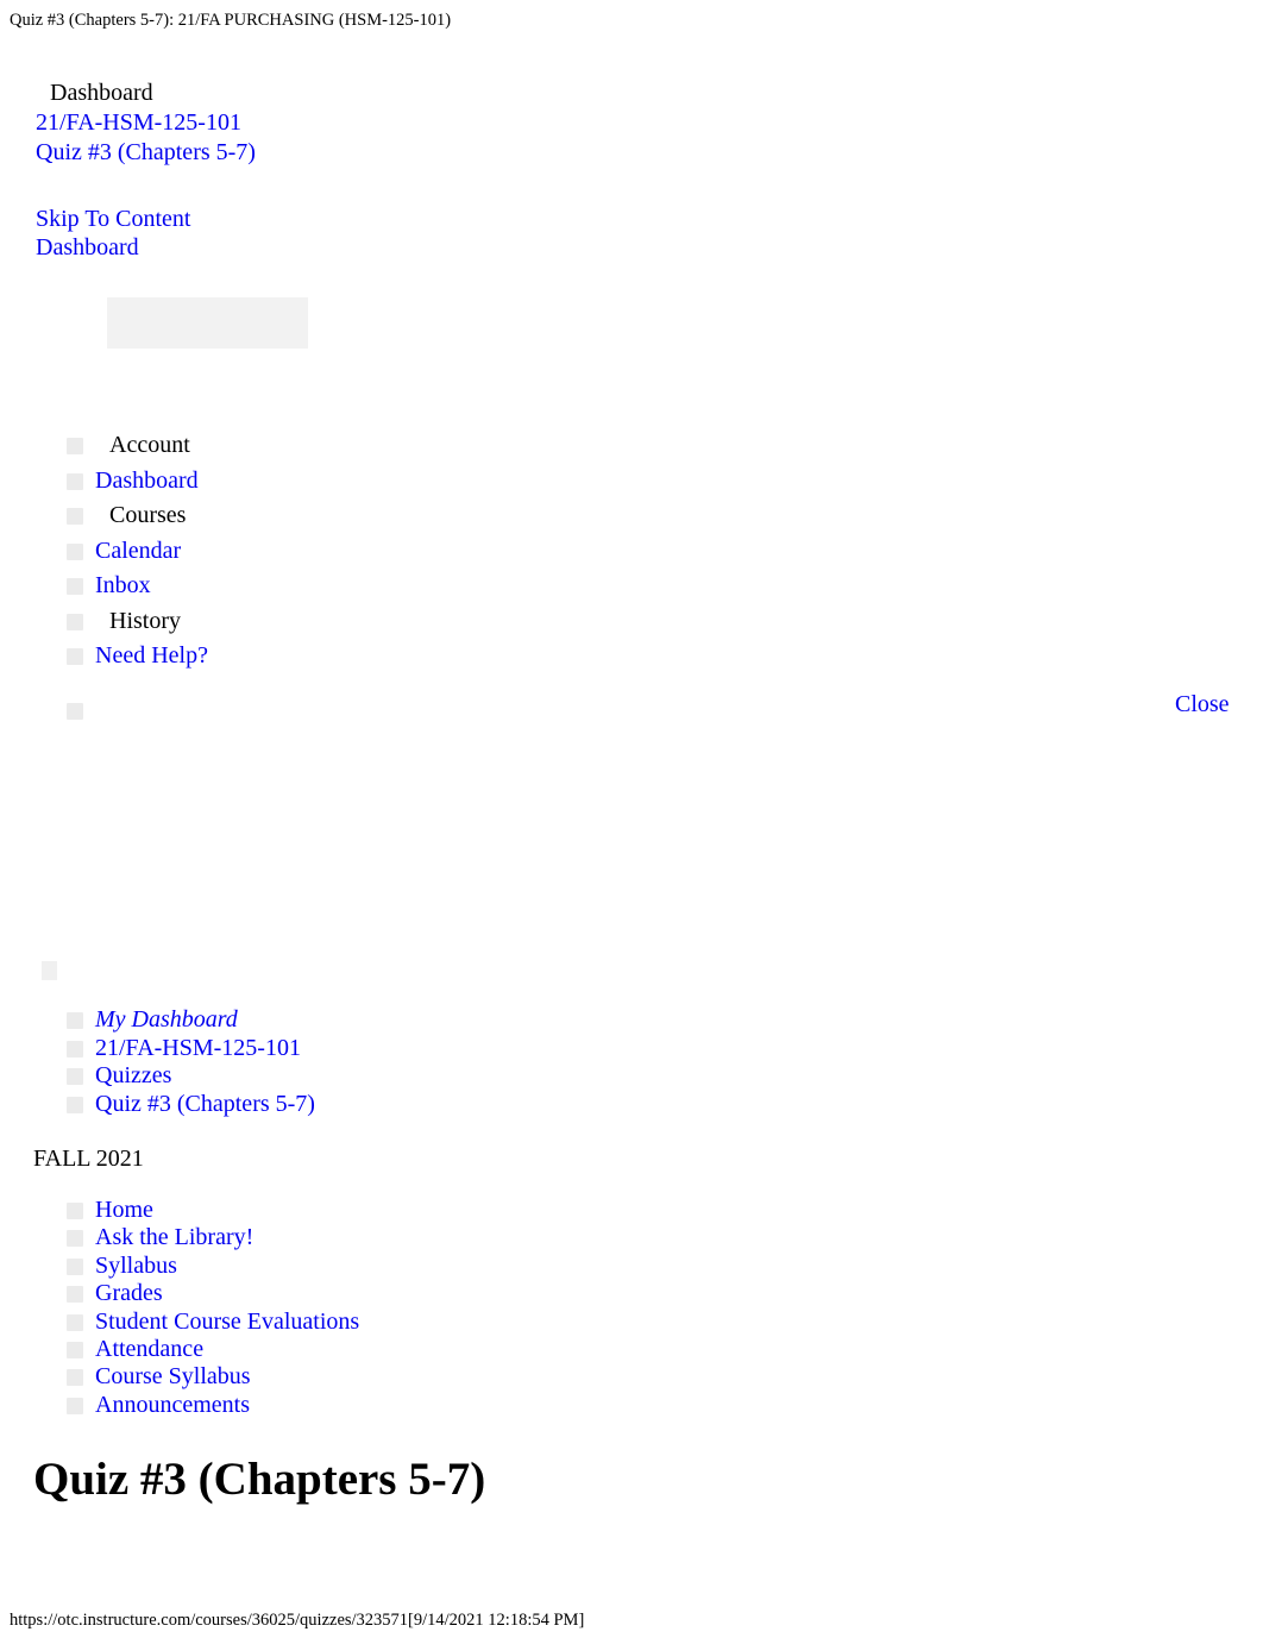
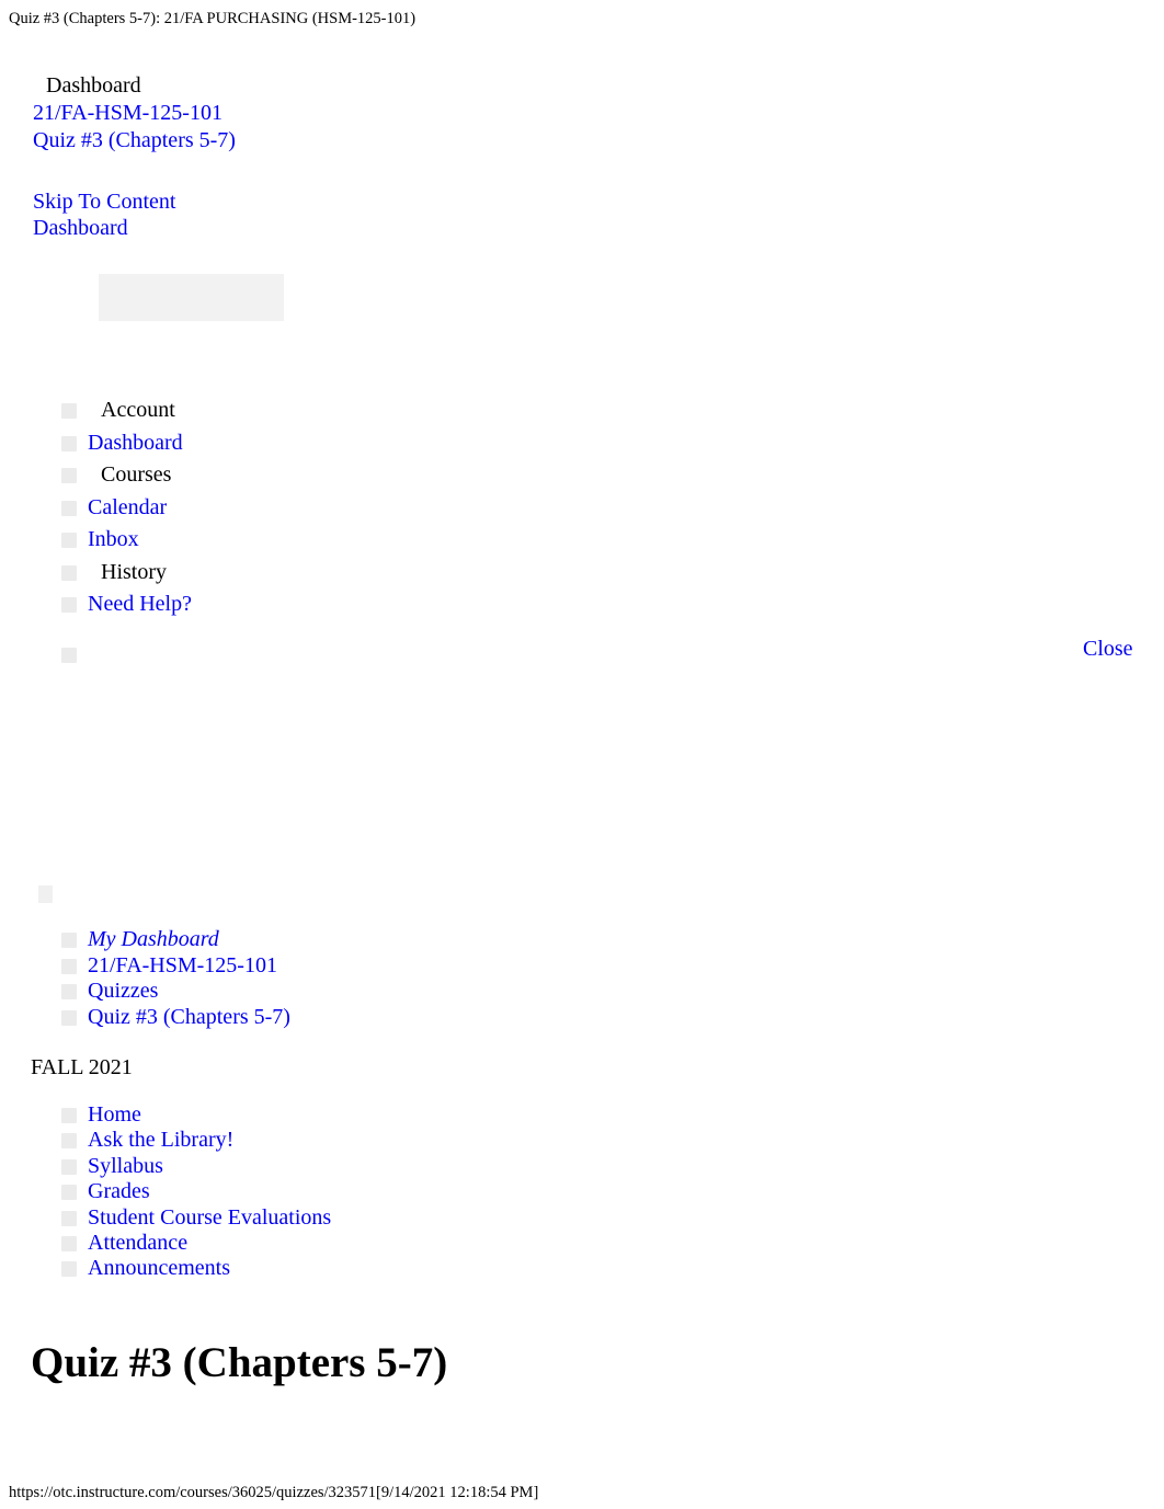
  Quiz #3 (Chapters 5-7): 21/FA PURCHASING (HSM-125-101)
  Dashboard
  21/FA-HSM-125-101
  Quiz #3 (Chapters 5-7)
  Skip To Content
  Dashboard
  Account
  Dashboard
  Courses
  Calendar
  Inbox
  History
  Need Help?
  Close
  My Dashboard
  21/FA-HSM-125-101
  Quizzes
  Quiz #3 (Chapters 5-7)
  FALL 2021
  Home
  Ask the Library!
  Syllabus
  Grades
  Student Course Evaluations
  Attendance
- Course Syllabus
  Announcements
  Quiz #3 (Chapters 5-7)
  https://otc.instructure.com/courses/36025/quizzes/323571[9/14/2021 12:18:54 PM]
